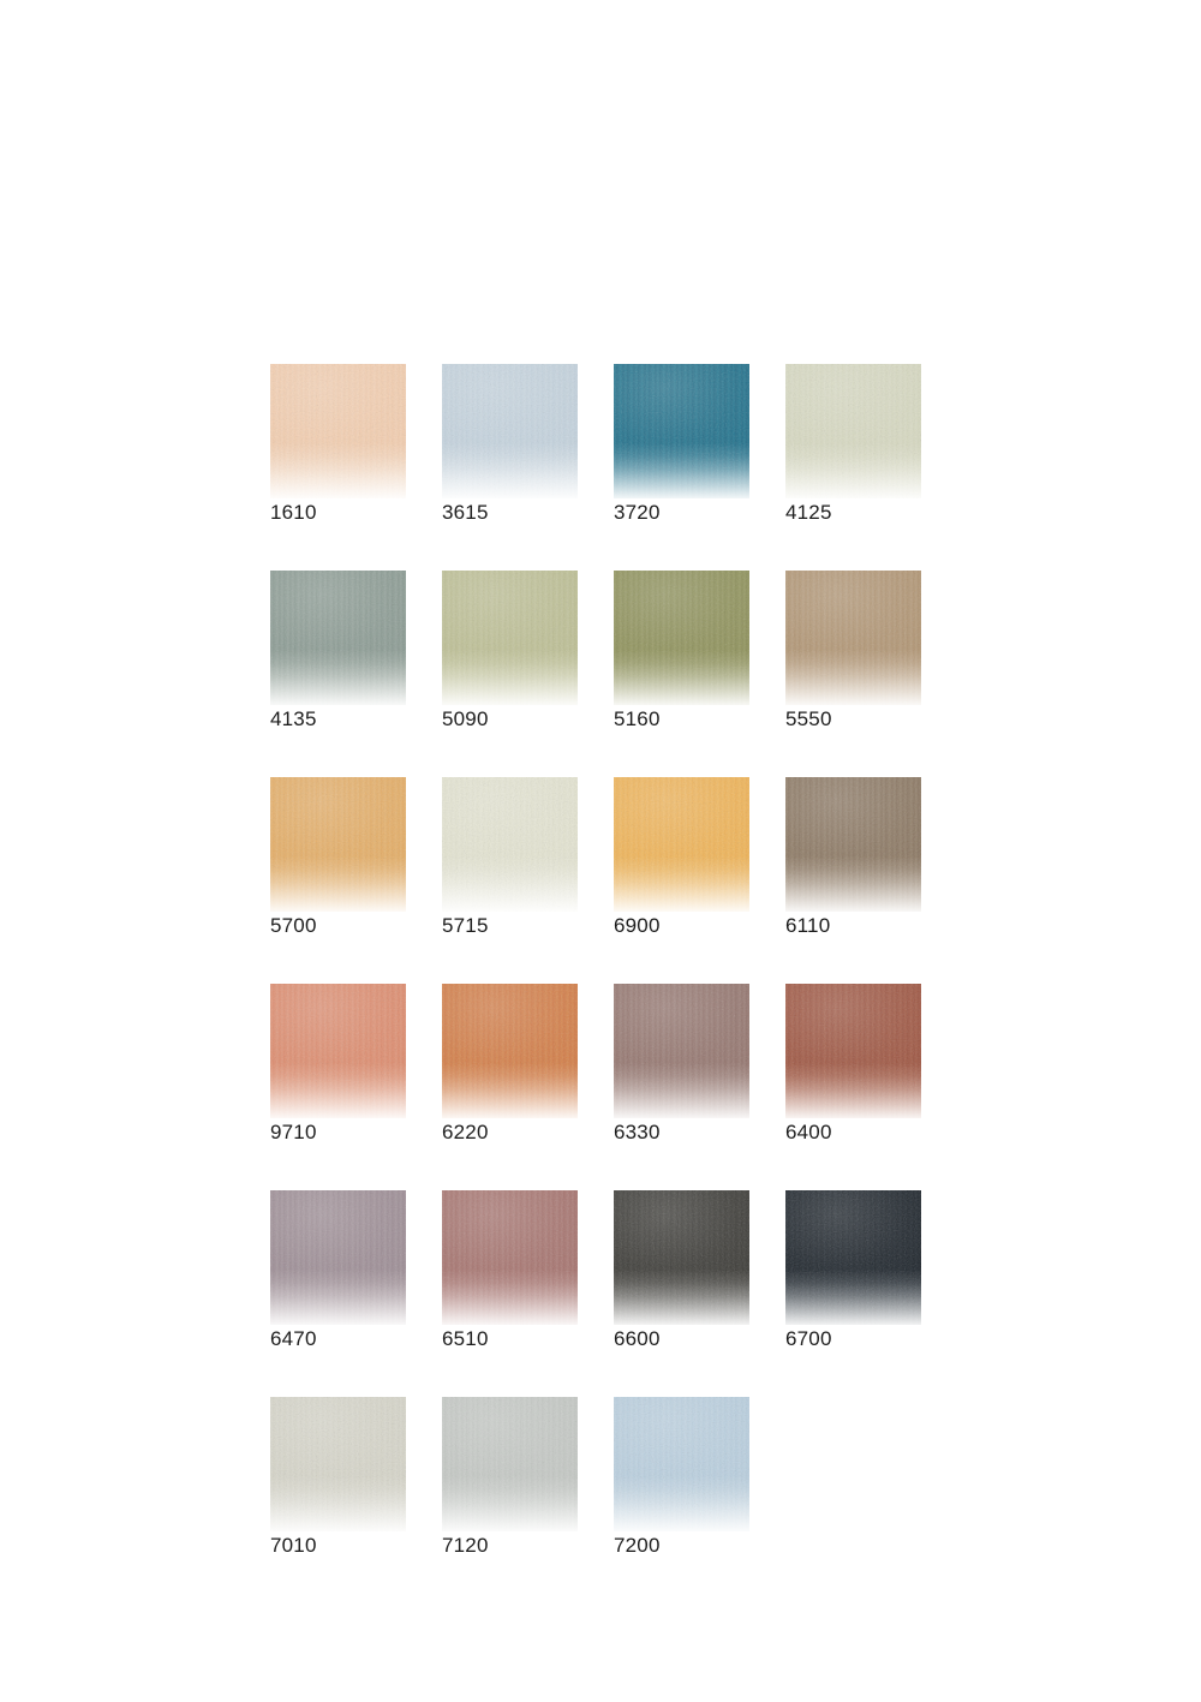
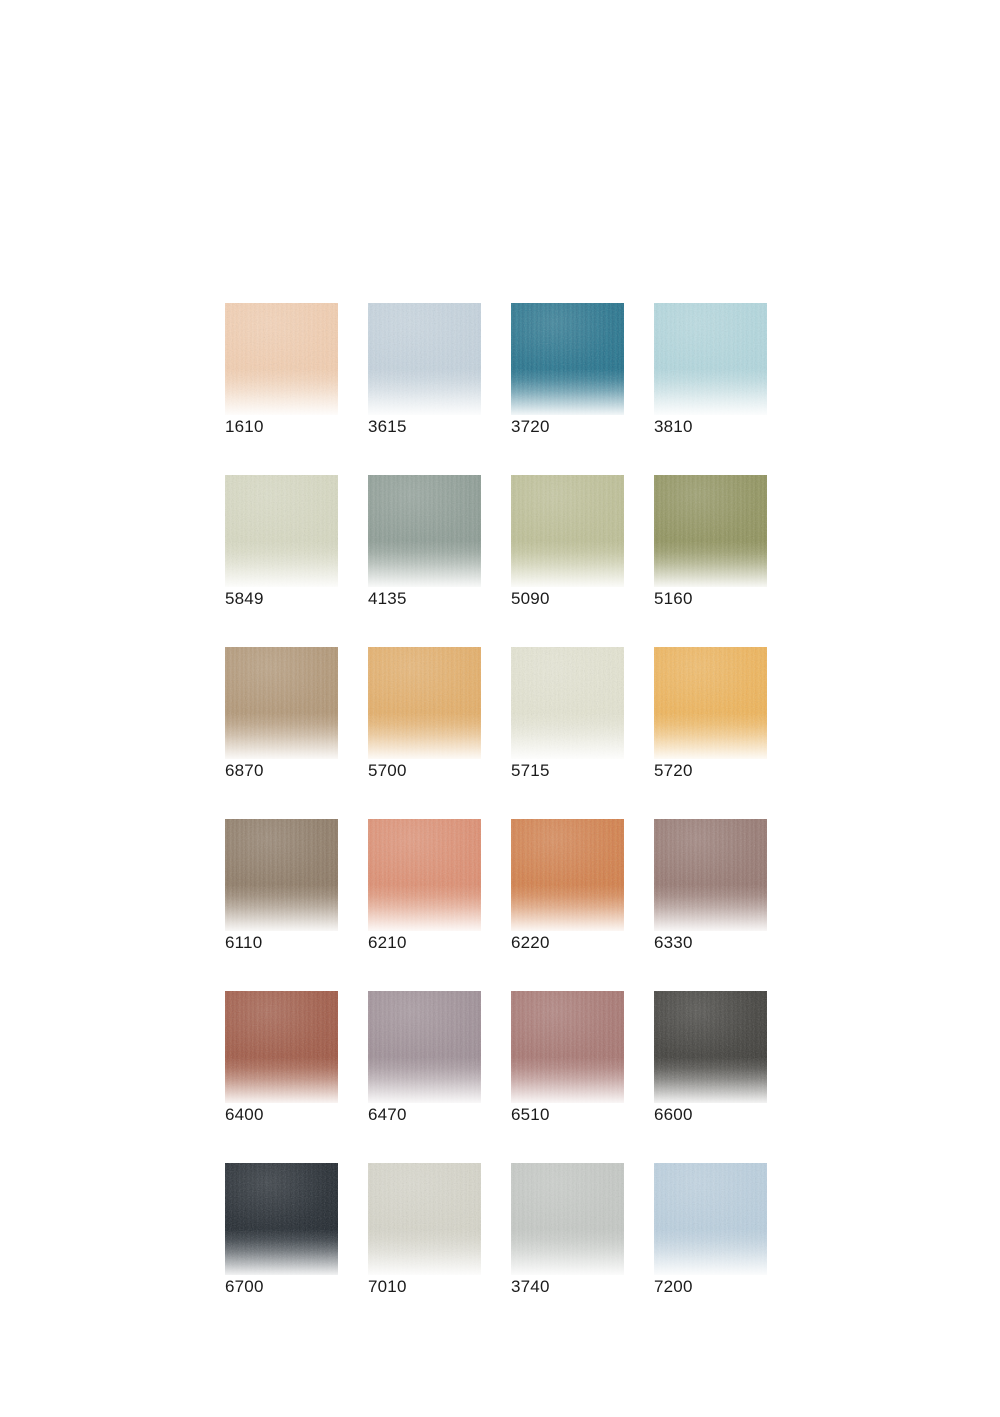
  1610
  3615
  3720
+ 3810
- 4125
+ 5849
  4135
  5090
  5160
- 5550
+ 6870
  5700
  5715
- 6900
+ 5720
  6110
- 9710
+ 6210
  6220
  6330
  6400
  6470
  6510
  6600
  6700
  7010
- 7120
+ 3740
  7200
